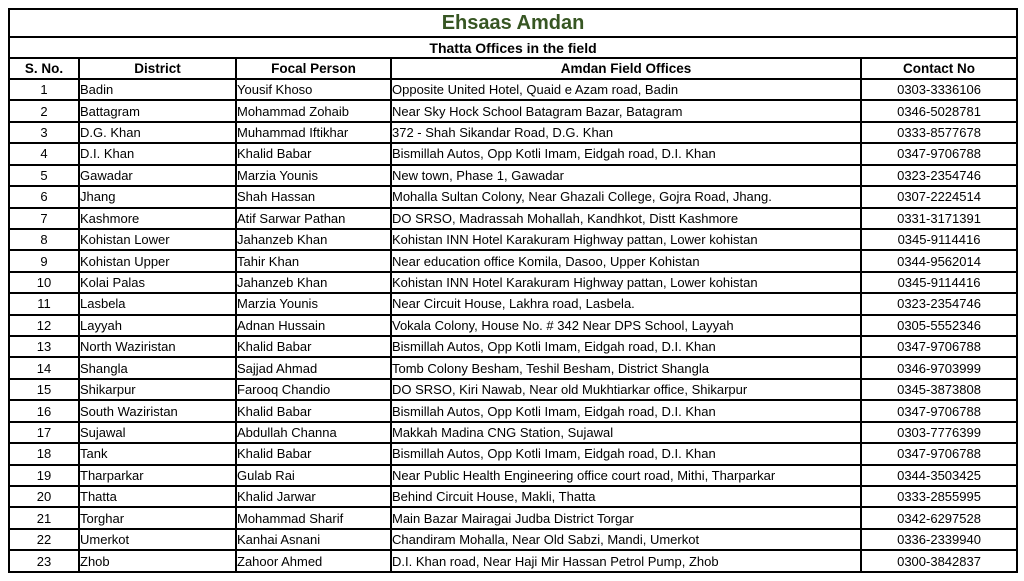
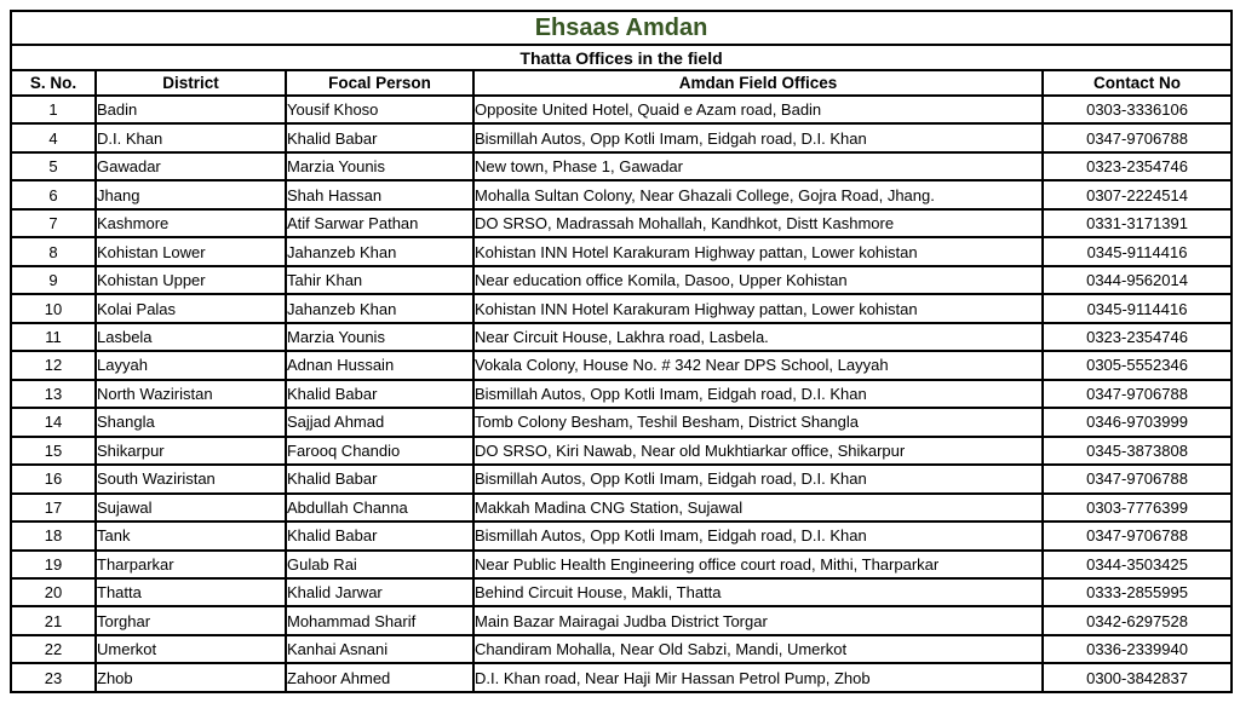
  Ehsaas Amdan
  Thatta Offices in the field
  S. No.	District	Focal Person	Amdan Field Offices	Contact No
  1	Badin	Yousif Khoso	Opposite United Hotel, Quaid e Azam road, Badin	0303-3336106
- 2	Battagram	Mohammad Zohaib	Near Sky Hock School Batagram Bazar, Batagram	0346-5028781
- 3	D.G. Khan	Muhammad Iftikhar	372 - Shah Sikandar Road, D.G. Khan	0333-8577678
  4	D.I. Khan	Khalid Babar	Bismillah Autos, Opp Kotli Imam, Eidgah road, D.I. Khan	0347-9706788
  5	Gawadar	Marzia Younis	New town, Phase 1, Gawadar	0323-2354746
  6	Jhang	Shah Hassan	Mohalla Sultan Colony, Near Ghazali College, Gojra Road, Jhang.	0307-2224514
  7	Kashmore	Atif Sarwar Pathan	DO SRSO, Madrassah Mohallah, Kandhkot, Distt Kashmore	0331-3171391
  8	Kohistan Lower	Jahanzeb Khan	Kohistan INN Hotel Karakuram Highway pattan, Lower kohistan	0345-9114416
  9	Kohistan Upper	Tahir Khan	Near education office Komila, Dasoo, Upper Kohistan	0344-9562014
  10	Kolai Palas	Jahanzeb Khan	Kohistan INN Hotel Karakuram Highway pattan, Lower kohistan	0345-9114416
  11	Lasbela	Marzia Younis	Near Circuit House, Lakhra road, Lasbela.	0323-2354746
  12	Layyah	Adnan Hussain	Vokala Colony, House No. # 342 Near DPS School, Layyah	0305-5552346
  13	North Waziristan	Khalid Babar	Bismillah Autos, Opp Kotli Imam, Eidgah road, D.I. Khan	0347-9706788
  14	Shangla	Sajjad Ahmad	Tomb Colony Besham, Teshil Besham, District Shangla	0346-9703999
  15	Shikarpur	Farooq Chandio	DO SRSO, Kiri Nawab, Near old Mukhtiarkar office, Shikarpur	0345-3873808
  16	South Waziristan	Khalid Babar	Bismillah Autos, Opp Kotli Imam, Eidgah road, D.I. Khan	0347-9706788
  17	Sujawal	Abdullah Channa	Makkah Madina CNG Station, Sujawal	0303-7776399
  18	Tank	Khalid Babar	Bismillah Autos, Opp Kotli Imam, Eidgah road, D.I. Khan	0347-9706788
  19	Tharparkar	Gulab Rai	Near Public Health Engineering office court road, Mithi, Tharparkar	0344-3503425
  20	Thatta	Khalid Jarwar	Behind Circuit House, Makli, Thatta	0333-2855995
  21	Torghar	Mohammad Sharif	Main Bazar Mairagai Judba District Torgar	0342-6297528
  22	Umerkot	Kanhai Asnani	Chandiram Mohalla, Near Old Sabzi, Mandi, Umerkot	0336-2339940
  23	Zhob	Zahoor Ahmed	D.I. Khan road, Near Haji Mir Hassan Petrol Pump, Zhob	0300-3842837
